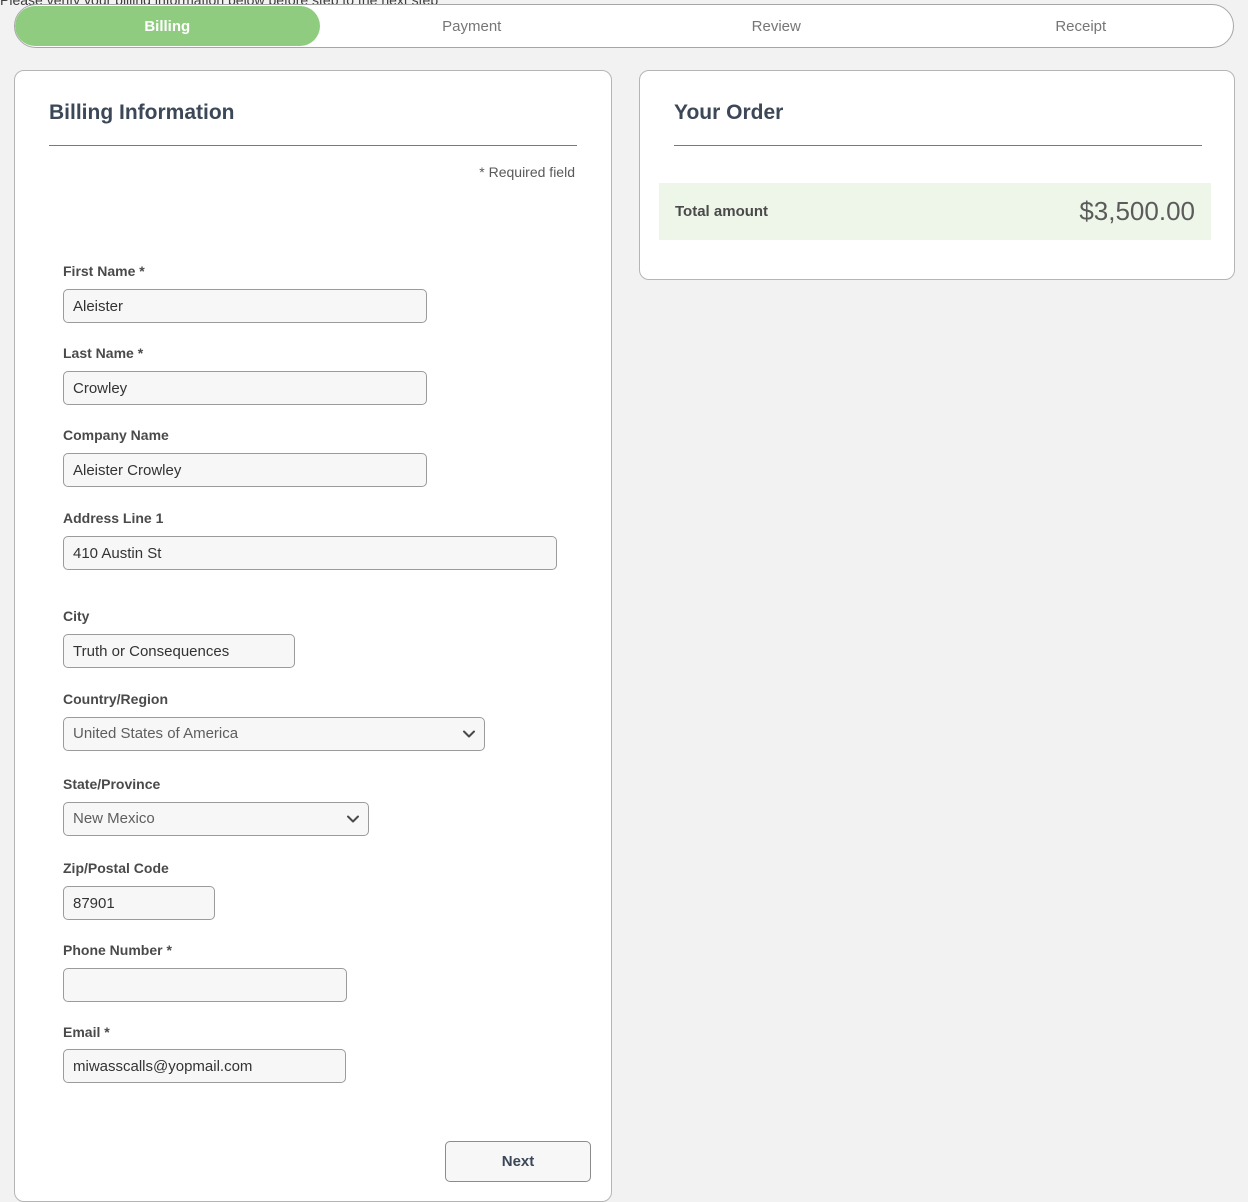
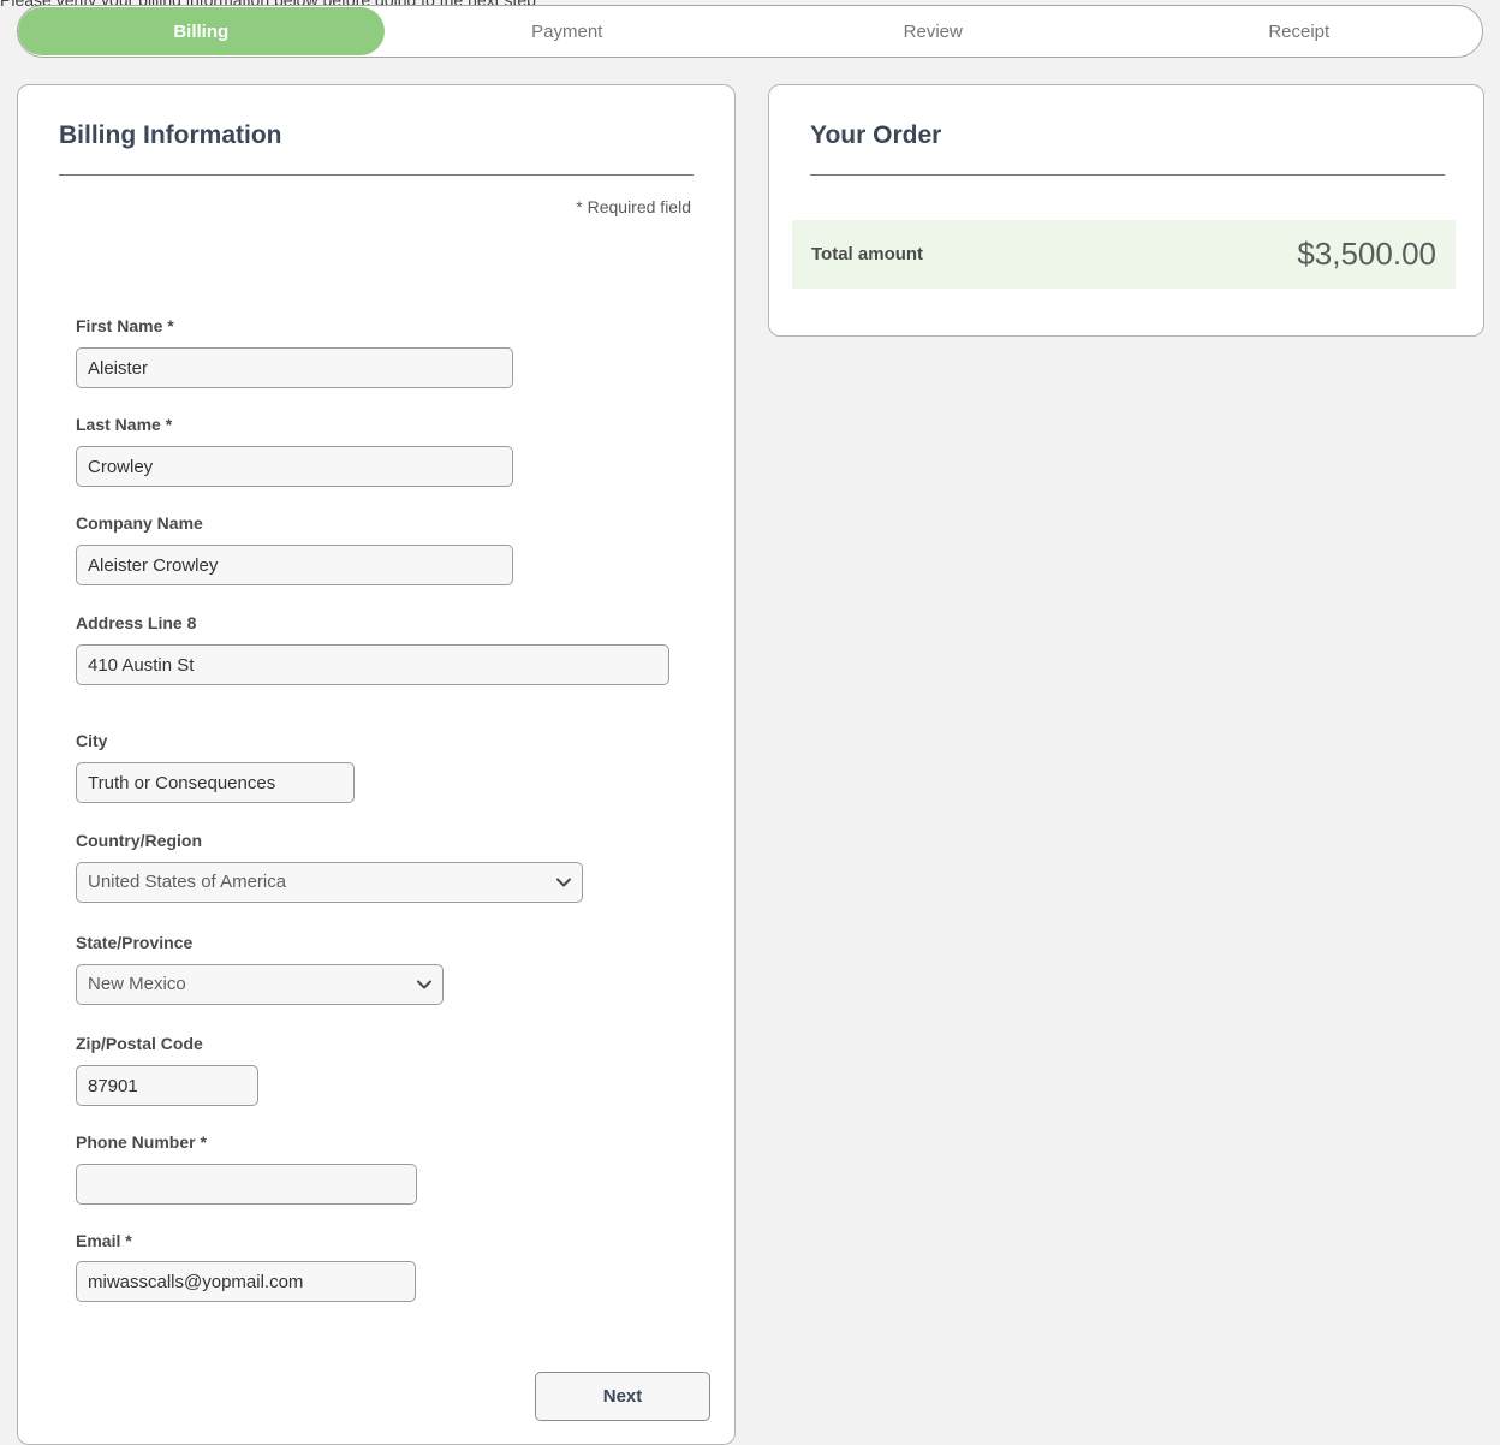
- Please verify your billing information below before step to the next step
+ Please verify your billing information below before going to the next step
  Billing
  Payment
  Review
  Receipt
  Billing Information
  * Required field
  First Name *
  Aleister
  Last Name *
  Crowley
  Company Name
  Aleister Crowley
- Address Line 1
+ Address Line 8
  410 Austin St
  City
  Truth or Consequences
  Country/Region
  United States of America
  State/Province
  New Mexico
  Zip/Postal Code
  87901
  Phone Number *
  Email *
  miwasscalls@yopmail.com
  Next
  Your Order
  Total amount
  $3,500.00
